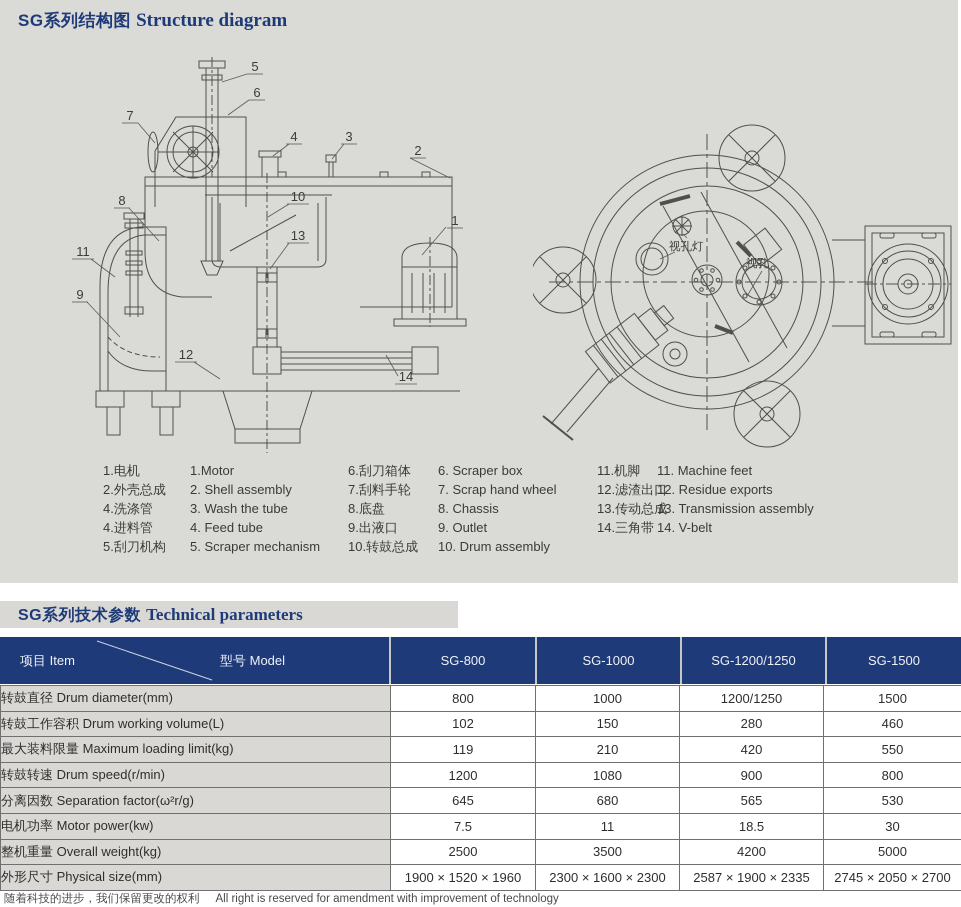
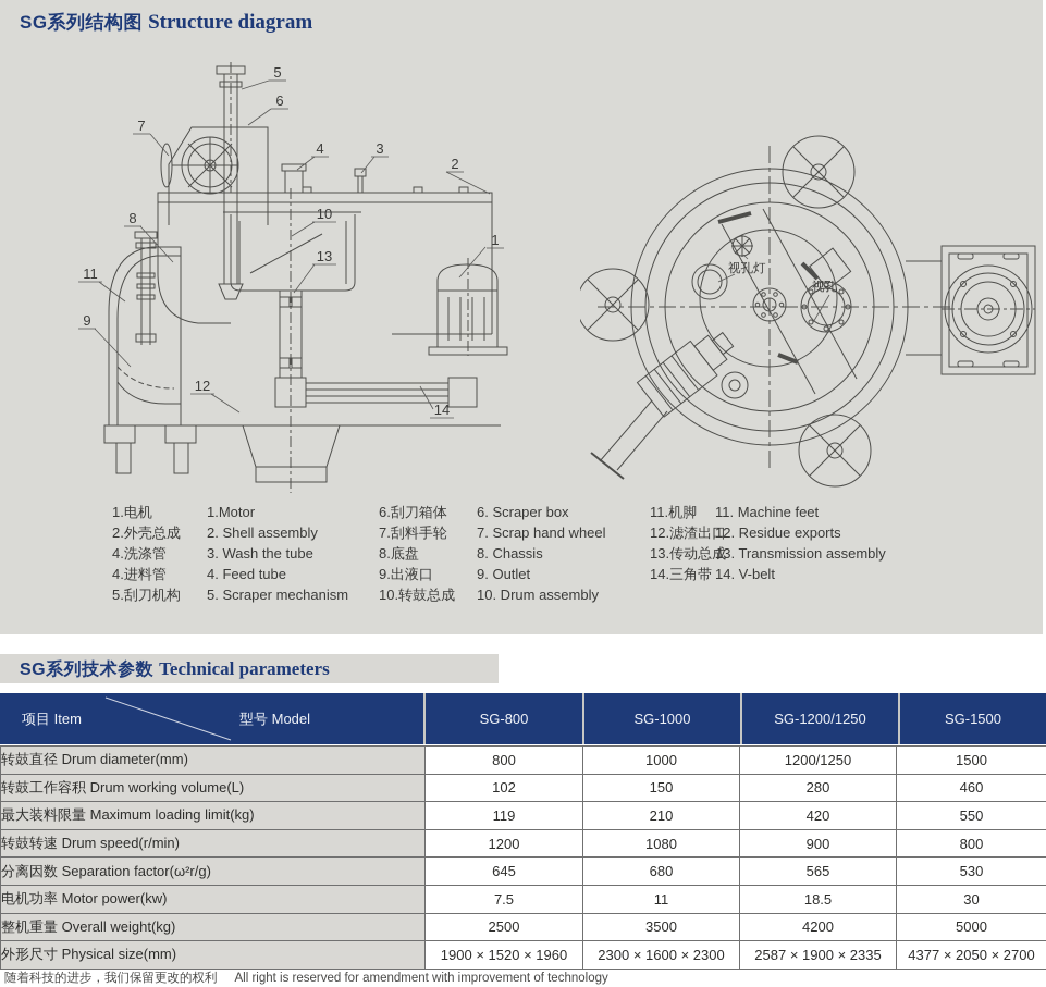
  SG系列结构图 Structure diagram
  1
  2
  3
  4
  5
  6
  7
  8
  9
  10
  11
  12
  13
  14
  视孔灯
  视孔
  1.电机
  1.Motor
  2.外壳总成
  2. Shell assembly
  4.洗涤管
  3. Wash the tube
  4.进料管
  4. Feed tube
  5.刮刀机构
  5. Scraper mechanism
  6.刮刀箱体
  6. Scraper box
  7.刮料手轮
  7. Scrap hand wheel
  8.底盘
  8. Chassis
  9.出液口
  9. Outlet
  10.转鼓总成
  10. Drum assembly
  11.机脚
  11. Machine feet
  12.滤渣出
  12. Residue exports
  13.传动总
  13. Transmission assembly
  14.三角带
  14. V-belt
  SG系列技术参数 Technical parameters
  项目 Item
  型号 Model
  SG-800
  SG-1000
  SG-1200/1250
  SG-1500
  转鼓直径 Drum diameter(mm)	800	1000	1200/1250	1500
  转鼓工作容积 Drum working volume(L)	102	150	280	460
  最大装料限量 Maximum loading limit(kg)	119	210	420	550
  转鼓转速 Drum speed(r/min)	1200	1080	900	800
  分离因数 Separation factor(ω²r/g)	645	680	565	530
  电机功率 Motor power(kw)	7.5	11	18.5	30
  整机重量 Overall weight(kg)	2500	3500	4200	5000
- 外形尺寸 Physical size(mm)	1900 × 1520 × 1960	2300 × 1600 × 2300	2587 × 1900 × 2335	2745 × 2050 × 2700
+ 外形尺寸 Physical size(mm)	1900 × 1520 × 1960	2300 × 1600 × 2300	2587 × 1900 × 2335	4377 × 2050 × 2700
  随着科技的进步，我们保留更改的权利 All right is reserved for amendment with improvement of technology
